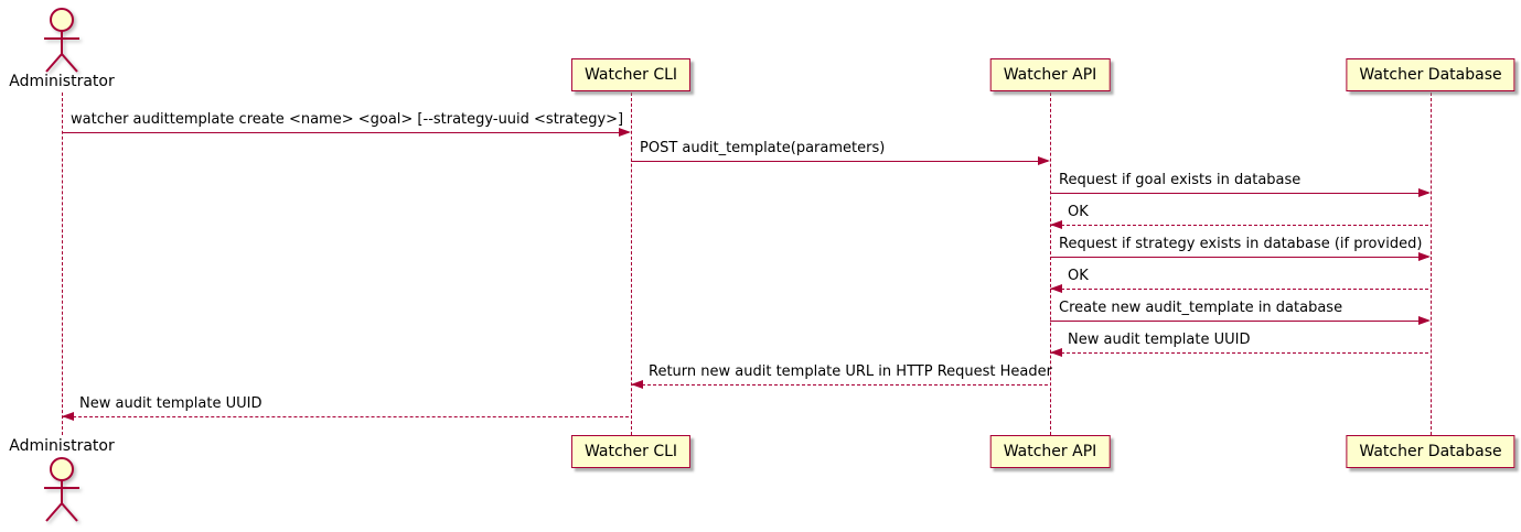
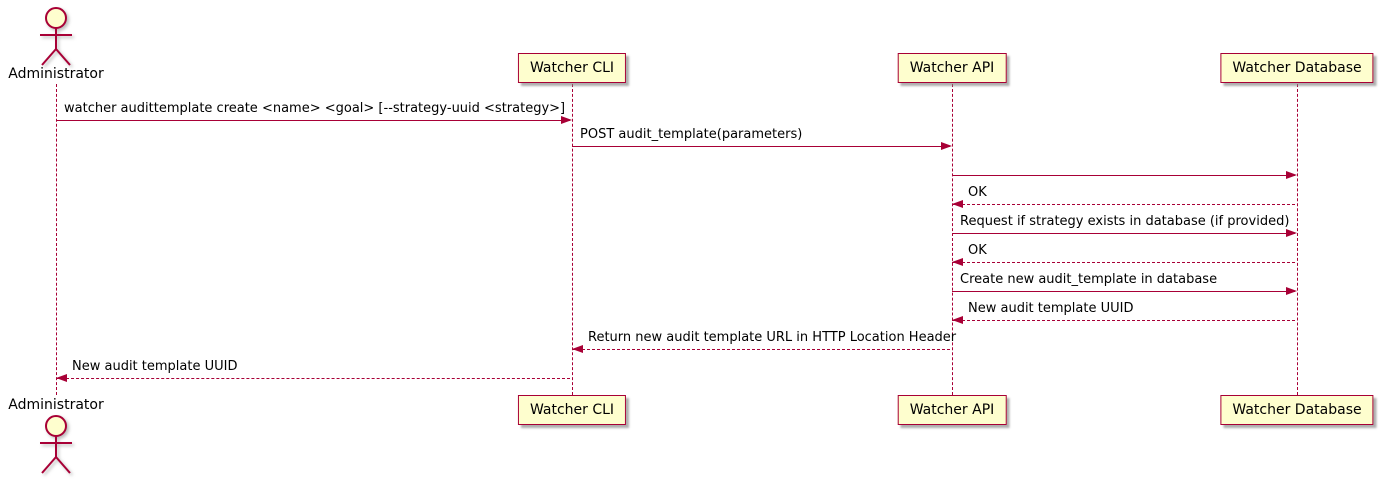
  Administrator
  Administrator
  Watcher CLI
  Watcher CLI
  Watcher API
  Watcher API
  Watcher Database
  Watcher Database
  watcher audittemplate create <name> <goal> [--strategy-uuid <strategy>]
  POST audit_template(parameters)
- Request if goal exists in database
  OK
  Request if strategy exists in database (if provided)
  OK
  Create new audit_template in database
  New audit template UUID
- Return new audit template URL in HTTP Request Header
+ Return new audit template URL in HTTP Location Header
  New audit template UUID
